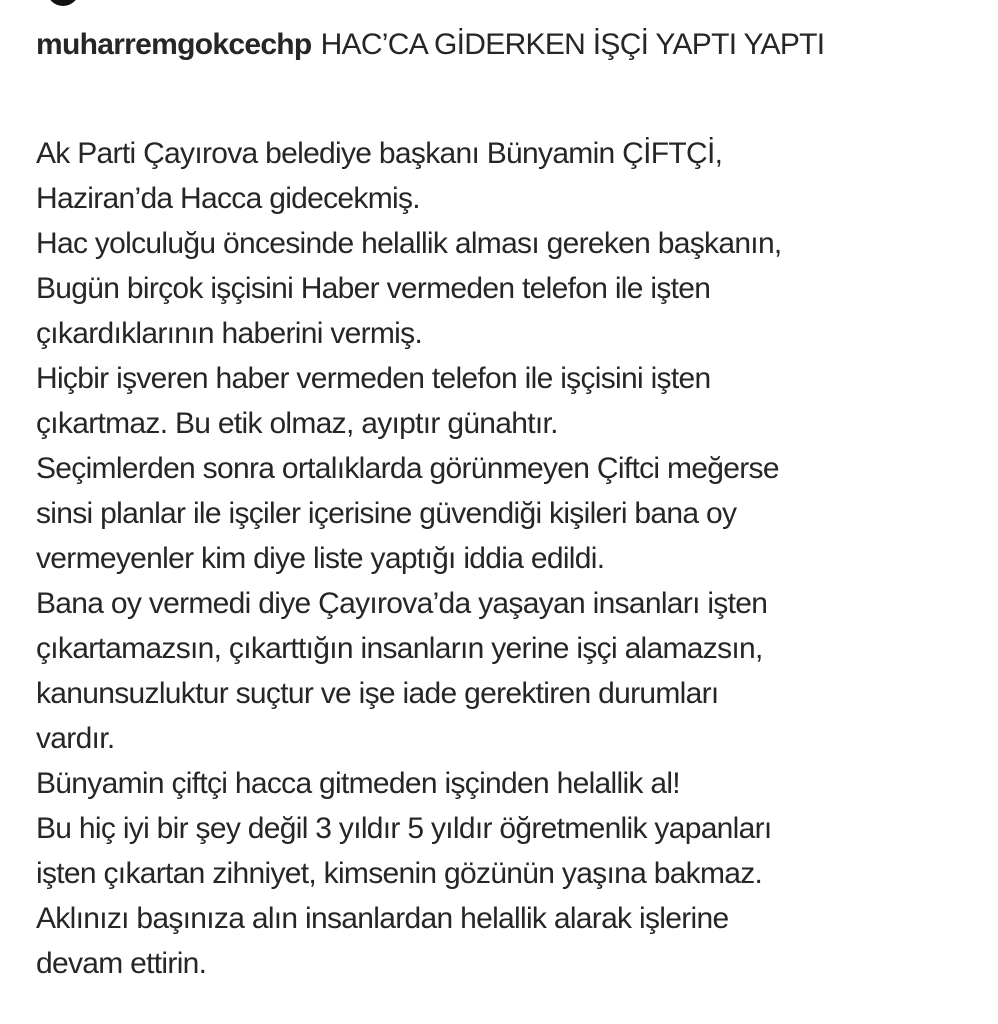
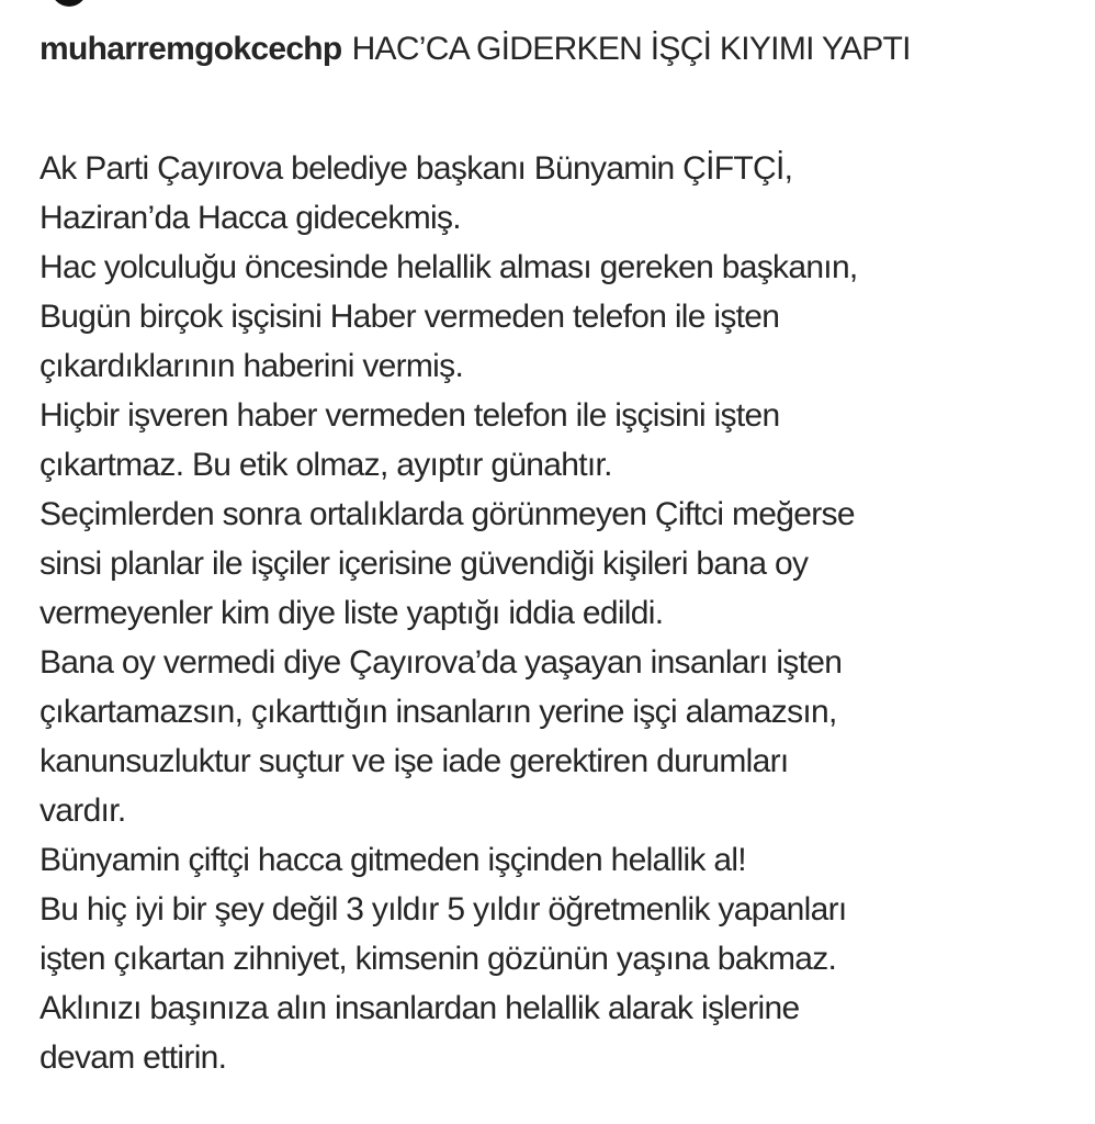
- muharremgokcechp HAC’CA GİDERKEN İŞÇİ YAPTI YAPTI
+ muharremgokcechp HAC’CA GİDERKEN İŞÇİ KIYIMI YAPTI
  Ak Parti Çayırova belediye başkanı Bünyamin ÇİFTÇİ,
  Haziran’da Hacca gidecekmiş.
  Hac yolculuğu öncesinde helallik alması gereken başkanın,
  Bugün birçok işçisini Haber vermeden telefon ile işten
  çıkardıklarının haberini vermiş.
  Hiçbir işveren haber vermeden telefon ile işçisini işten
  çıkartmaz. Bu etik olmaz, ayıptır günahtır.
  Seçimlerden sonra ortalıklarda görünmeyen Çiftci meğerse
  sinsi planlar ile işçiler içerisine güvendiği kişileri bana oy
  vermeyenler kim diye liste yaptığı iddia edildi.
  Bana oy vermedi diye Çayırova’da yaşayan insanları işten
  çıkartamazsın, çıkarttığın insanların yerine işçi alamazsın,
  kanunsuzluktur suçtur ve işe iade gerektiren durumları
  vardır.
  Bünyamin çiftçi hacca gitmeden işçinden helallik al!
  Bu hiç iyi bir şey değil 3 yıldır 5 yıldır öğretmenlik yapanları
  işten çıkartan zihniyet, kimsenin gözünün yaşına bakmaz.
  Aklınızı başınıza alın insanlardan helallik alarak işlerine
  devam ettirin.
